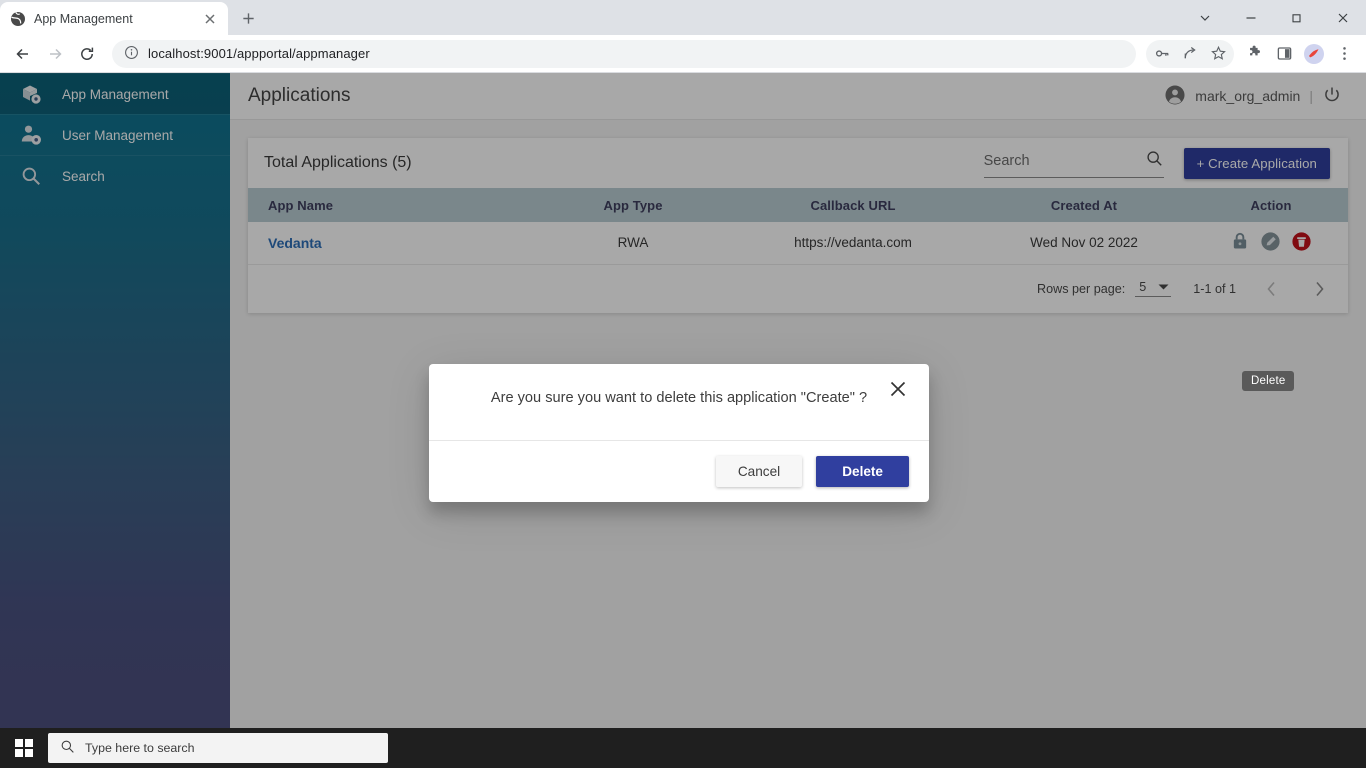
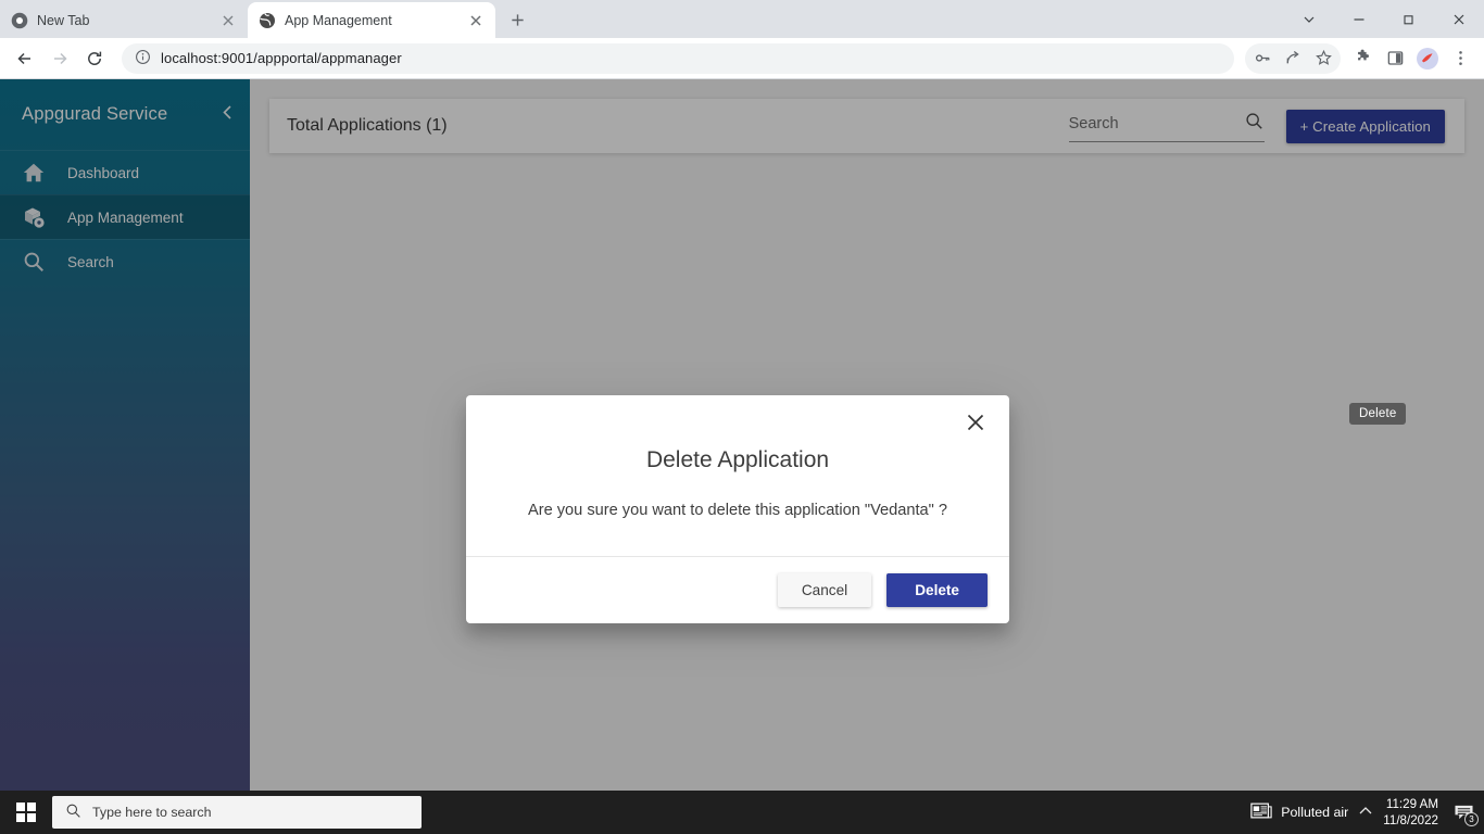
+ New Tab
  App Management
  localhost:9001/appportal/appmanager
+ Appgurad Service
+ Dashboard
  App Management
- User Management
  Search
- Applications
- mark_org_admin
- |
- Total Applications (5)
+ Total Applications (1)
  Search
  + Create Application
- App Name	App Type	Callback URL	Created At	Action
- Vedanta	RWA	https://vedanta.com	Wed Nov 02 2022
- Rows per page:
- 5
- 1-1 of 1
  Delete
+ Delete Application
- Are you sure you want to delete this application "Create" ?
+ Are you sure you want to delete this application "Vedanta" ?
  Cancel
  Delete
  Type here to search
+ Polluted air
+ 11:29 AM
+ 11/8/2022
+ 3
